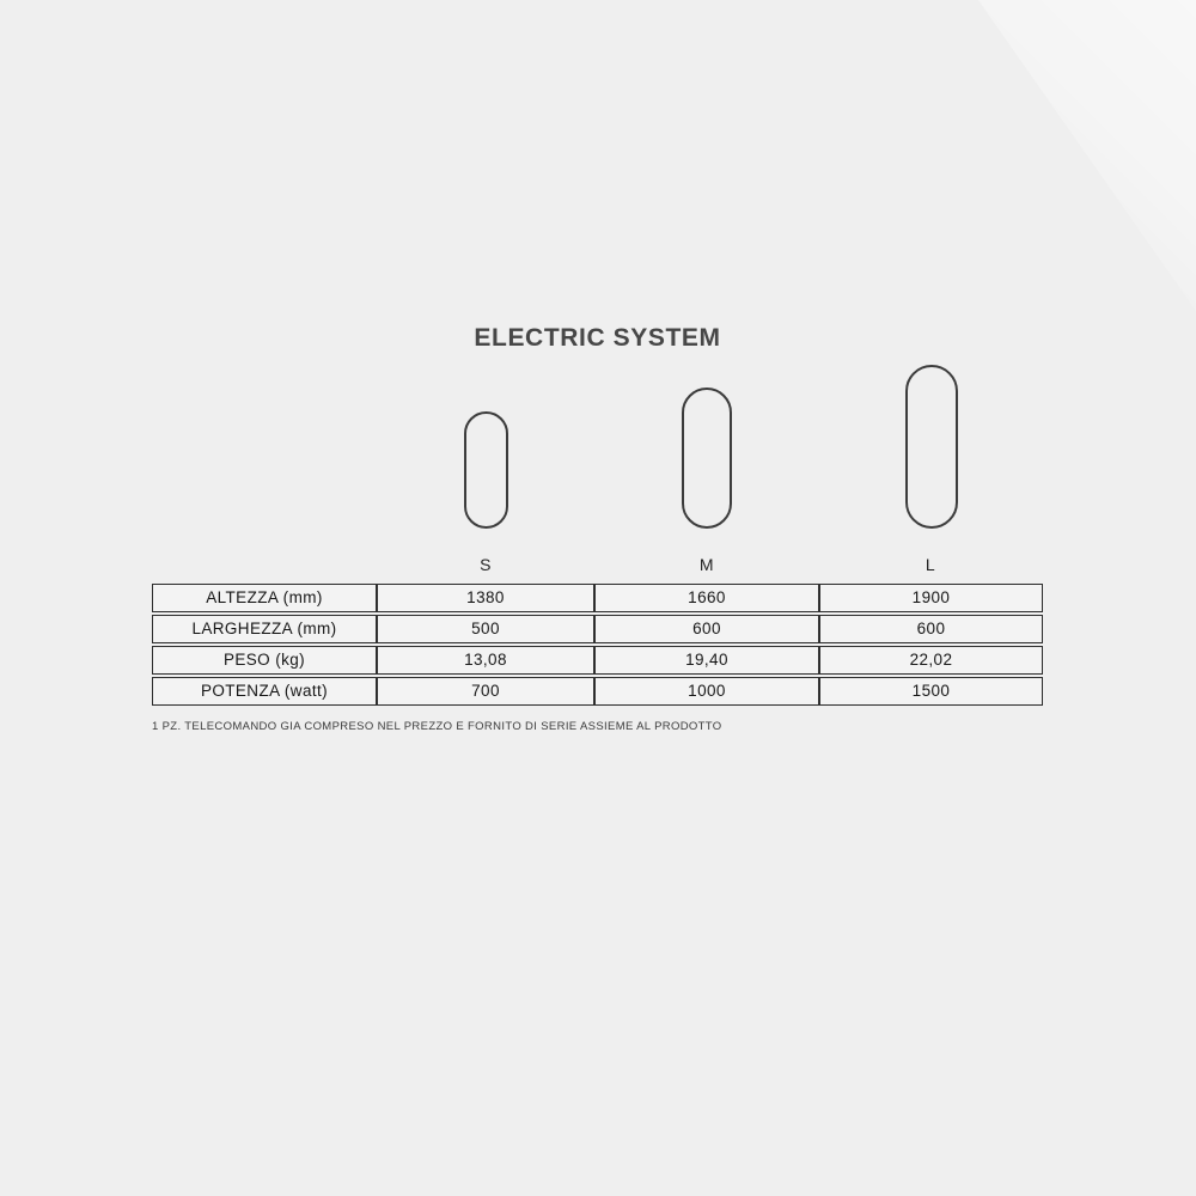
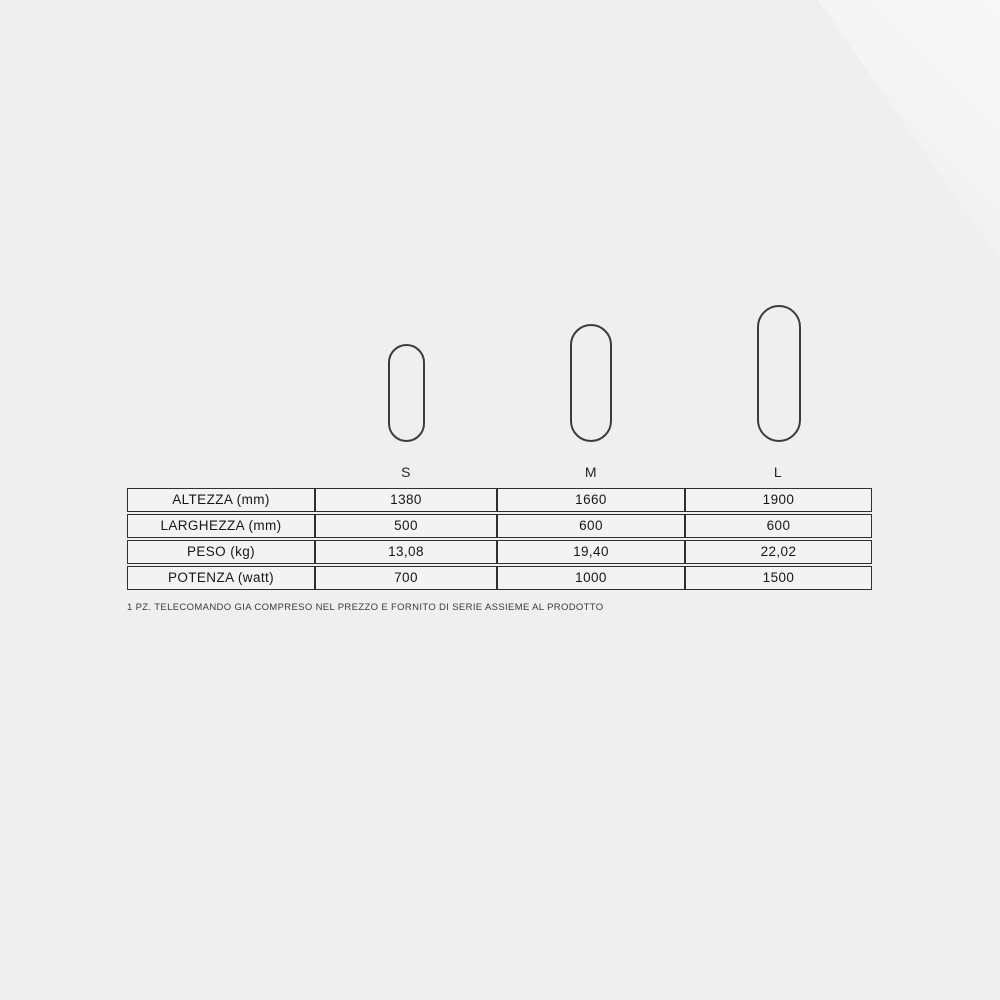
- ELECTRIC SYSTEM
  S
  M
  L
  ALTEZZA (mm)
  1380
  1660
  1900
  LARGHEZZA (mm)
  500
  600
  600
  PESO (kg)
  13,08
  19,40
  22,02
  POTENZA (watt)
  700
  1000
  1500
  1 PZ. TELECOMANDO GIA COMPRESO NEL PREZZO E FORNITO DI SERIE ASSIEME AL PRODOTTO
